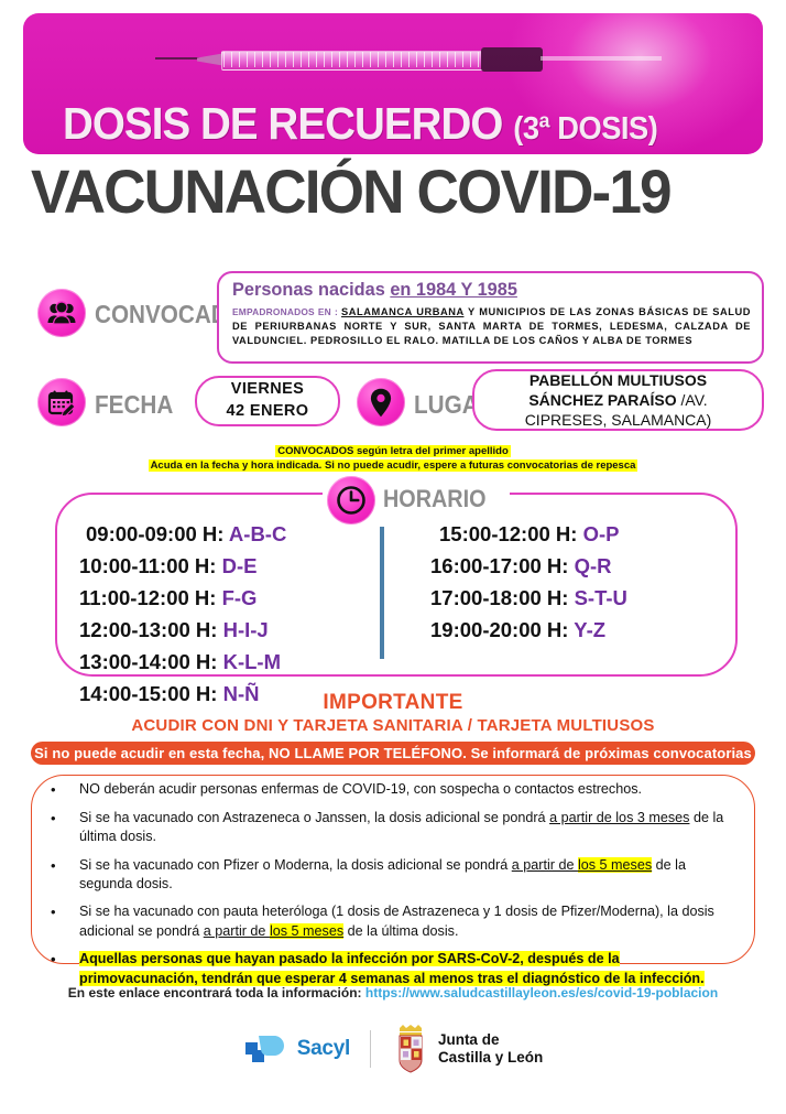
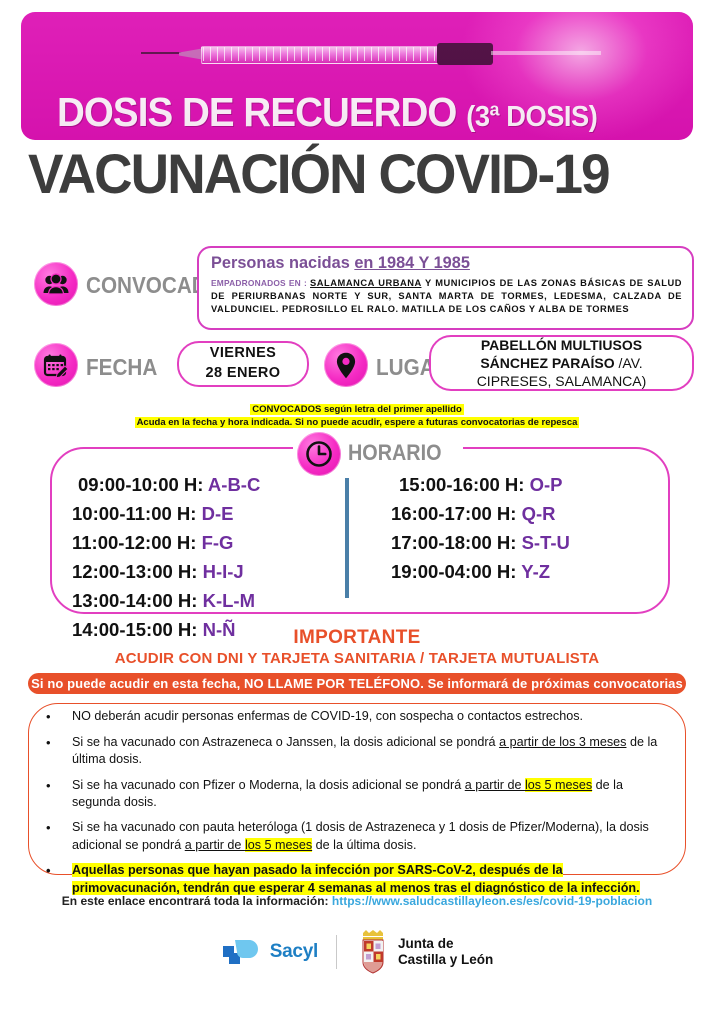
  VACUNACIÓN COVID-19
  CONVOCA
  Personas nacidas en 1984 Y 1985
  EMPADRONADOS EN : SALAMANCA URBANA Y MUNICIPIOS DE LAS ZONAS BÁSICAS DE SALUD DE PERIURBANAS NORTE Y SUR, SANTA MARTA DE TORMES, LEDESMA, CALZADA DE VALDUNCIEL. PEDROSILLO EL RALO. MATILLA DE LOS CAÑOS Y ALBA DE TORMES
  FECHA
  VIERNES
- 42 ENERO
+ 28 ENERO
  LUGA
  PABELLÓN MULTIUSOS
  SÁNCHEZ PARAÍSO /AV.
  CIPRESES, SALAMANCA)
  CONVOCADOS según letra del primer apellido
  Acuda en la fecha y hora indicada. Si no puede acudir, espere a futuras convocatorias de repesca
  HORARIO
- 09:00-09:00 H: A-B-C
+ 09:00-10:00 H: A-B-C
  10:00-11:00 H: D-E
  11:00-12:00 H: F-G
  12:00-13:00 H: H-I-J
  13:00-14:00 H: K-L-M
  14:00-15:00 H: N-Ñ
- 15:00-12:00 H: O-P
+ 15:00-16:00 H: O-P
  16:00-17:00 H: Q-R
  17:00-18:00 H: S-T-U
- 19:00-20:00 H: Y-Z
+ 19:00-04:00 H: Y-Z
  IMPORTANTE
- ACUDIR CON DNI Y TARJETA SANITARIA / TARJETA MULTIUSOS
+ ACUDIR CON DNI Y TARJETA SANITARIA / TARJETA MUTUALISTA
  Si no puede acudir en esta fecha, NO LLAME POR TELÉFONO. Se informará de próximas convocatorias
  •
  NO deberán acudir personas enfermas de COVID-19, con sospecha o contactos estrechos.
  •
  Si se ha vacunado con Astrazeneca o Janssen, la dosis adicional se pondrá a partir de los 3 meses de la última dosis.
  •
  Si se ha vacunado con Pfizer o Moderna, la dosis adicional se pondrá a partir de los 5 meses de la segunda dosis.
  •
  Si se ha vacunado con pauta heteróloga (1 dosis de Astrazeneca y 1 dosis de Pfizer/Moderna), la dosis adicional se pondrá a partir de los 5 meses de la última dosis.
  •
  Aquellas personas que hayan pasado la infección por SARS-CoV-2, después de la primovacunación, tendrán que esperar 4 semanas al menos tras el diagnóstico de la infección.
  En este enlace encontrará toda la información: https://www.saludcastillayleon.es/es/covid-19-poblacion
  Sacyl
  Junta de
  Castilla y León
